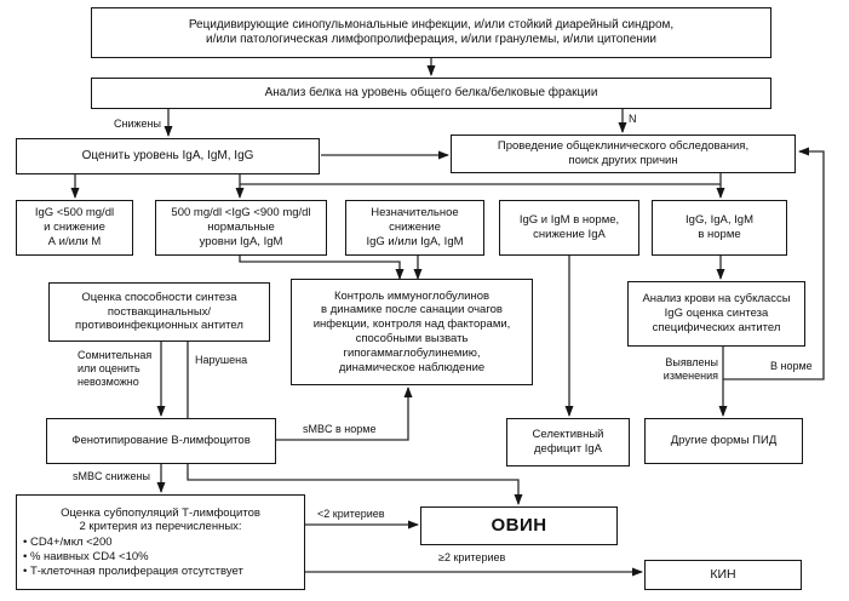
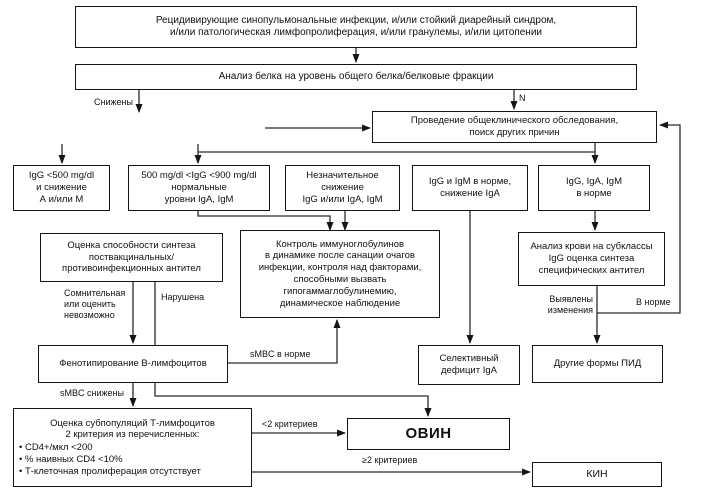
  Рецидивирующие синопульмональные инфекции, и/или стойкий диарейный синдром,
  и/или патологическая лимфопролиферация, и/или гранулемы, и/или цитопении
  Анализ белка на уровень общего белка/белковые фракции
- Оценить уровень IgA, IgM, IgG
  Проведение общеклинического обследования,
  поиск других причин
  IgG <500 mg/dl
  и снижение
  А и/или М
  500 mg/dl <IgG <900 mg/dl
  нормальные
  уровни IgA, IgM
  Незначительное
  снижение
  IgG и/или IgA, IgM
  IgG и IgM в норме,
  снижение IgA
  IgG, IgA, IgM
  в норме
  Оценка способности синтеза
  поствакцинальных/
  противоинфекционных антител
  Контроль иммуноглобулинов
  в динамике после санации очагов
  инфекции, контроля над факторами,
  способными вызвать
  гипогаммаглобулинемию,
  динамическое наблюдение
  Анализ крови на субклассы
  IgG оценка синтеза
  специфических антител
  Фенотипирование В-лимфоцитов
  Селективный
  дефицит IgA
  Другие формы ПИД
  Оценка субпопуляций Т-лимфоцитов
  2 критерия из перечисленных:
  • CD4+/мкл <200
  • % наивных CD4 <10%
  • Т-клеточная пролиферация отсутствует
  ОВИН
  КИН
  Снижены
  N
  Сомнительная
  или оценить
  невозможно
  Нарушена
  sMBC в норме
  sMBC снижены
  Выявлены
  изменения
  В норме
  <2 критериев
  ≥2 критериев
